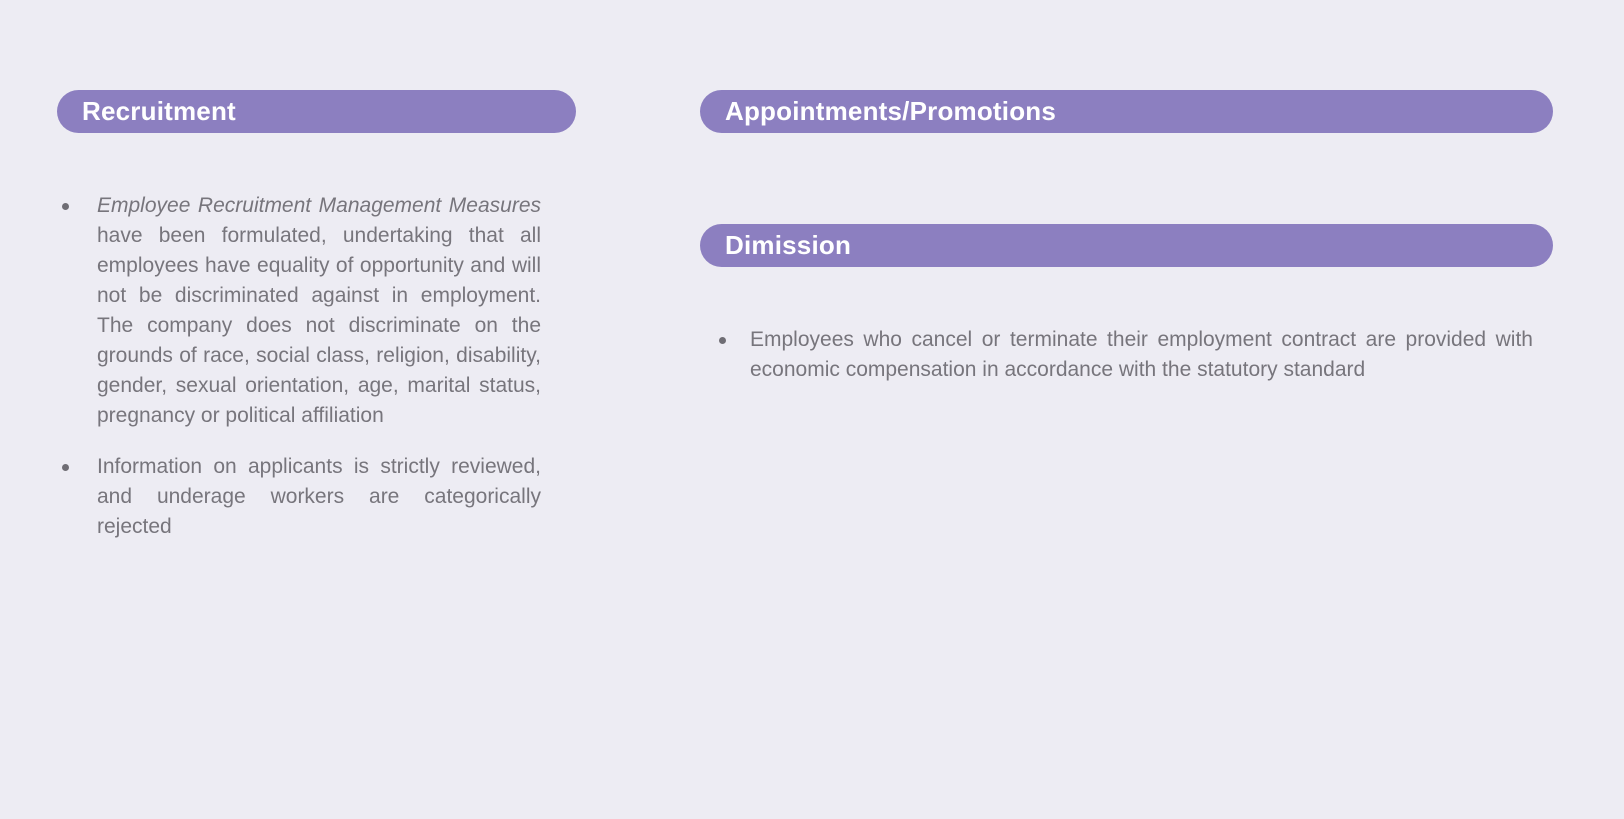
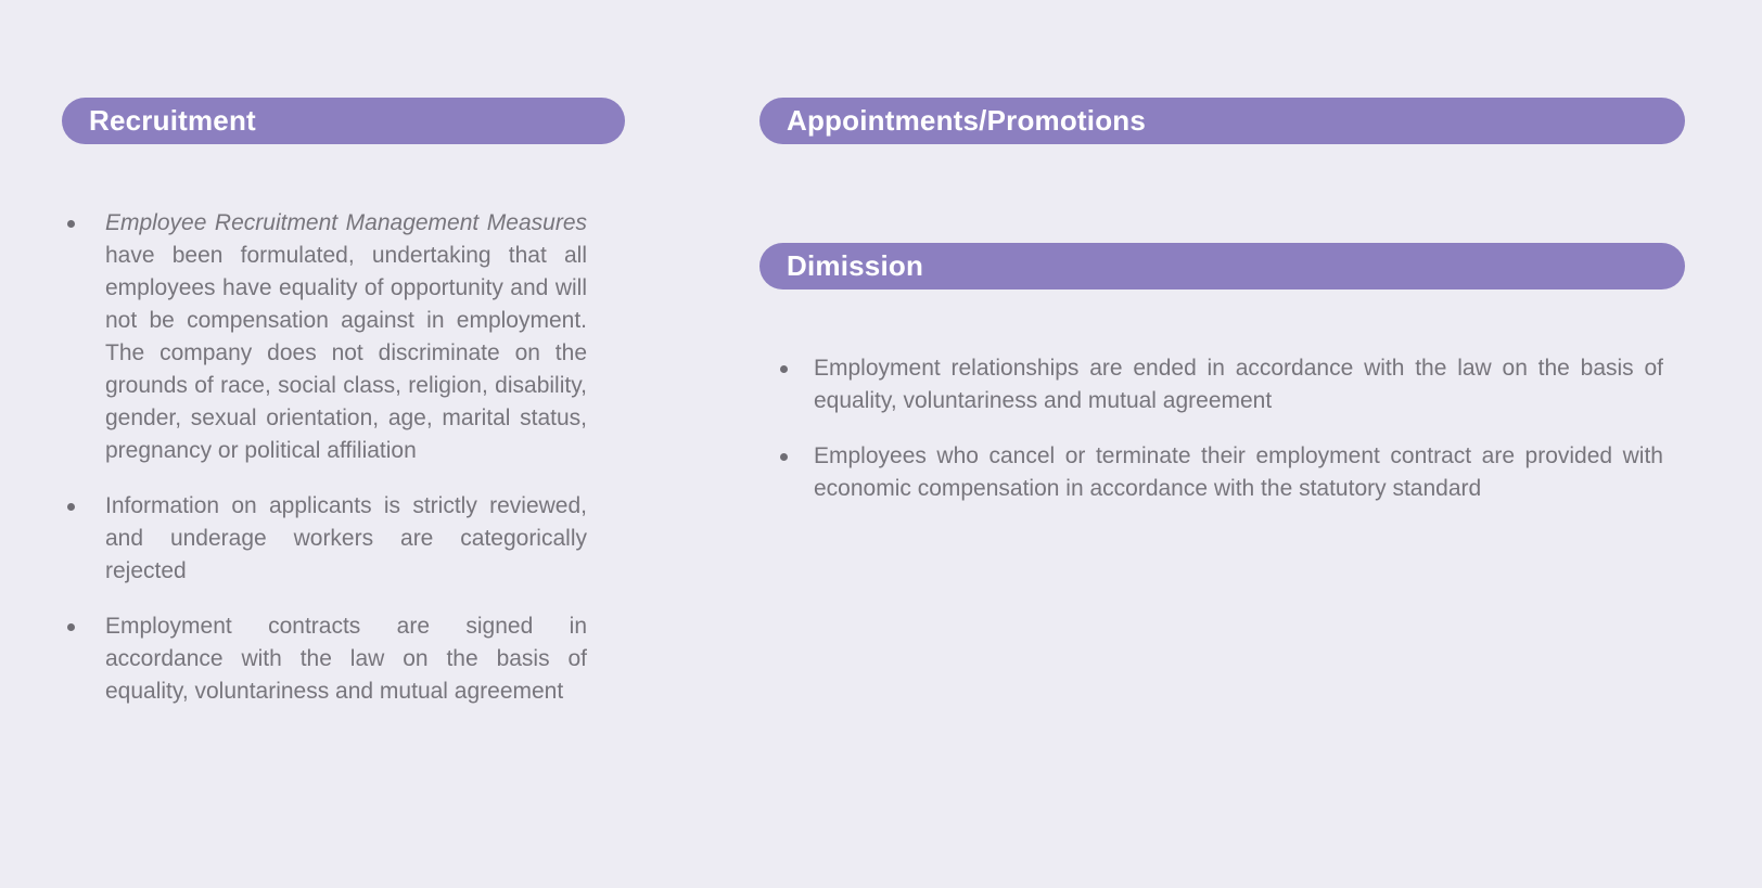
  Recruitment
- Employee Recruitment Management Measures have been formulated, undertaking that all employees have equality of opportunity and will not be discriminated against in employment. The company does not discriminate on the grounds of race, social class, religion, disability, gender, sexual orientation, age, marital status, pregnancy or political affiliation
+ Employee Recruitment Management Measures have been formulated, undertaking that all employees have equality of opportunity and will not be compensation against in employment. The company does not discriminate on the grounds of race, social class, religion, disability, gender, sexual orientation, age, marital status, pregnancy or political affiliation
  Information on applicants is strictly reviewed, and underage workers are categorically rejected
+ Employment contracts are signed in accordance with the law on the basis of equality, voluntariness and mutual agreement
  Appointments/Promotions
  Dimission
+ Employment relationships are ended in accordance with the law on the basis of equality, voluntariness and mutual agreement
  Employees who cancel or terminate their employment contract are provided with economic compensation in accordance with the statutory standard
